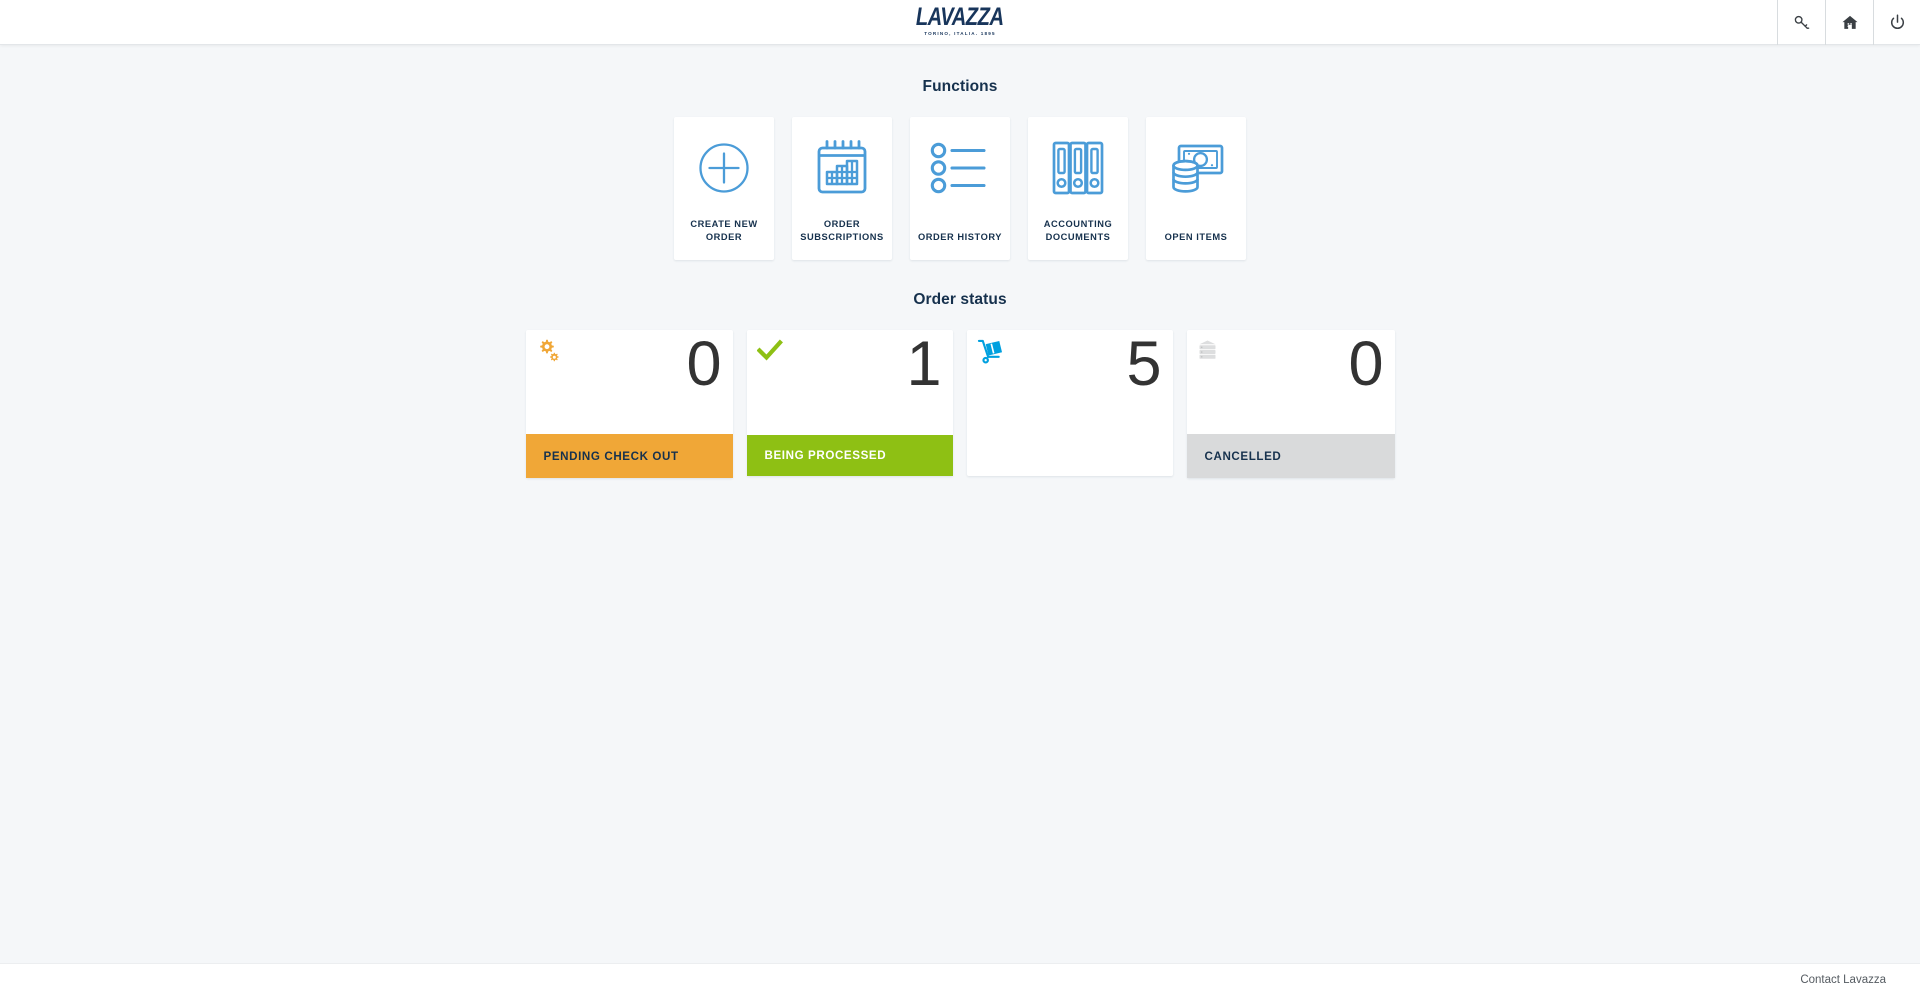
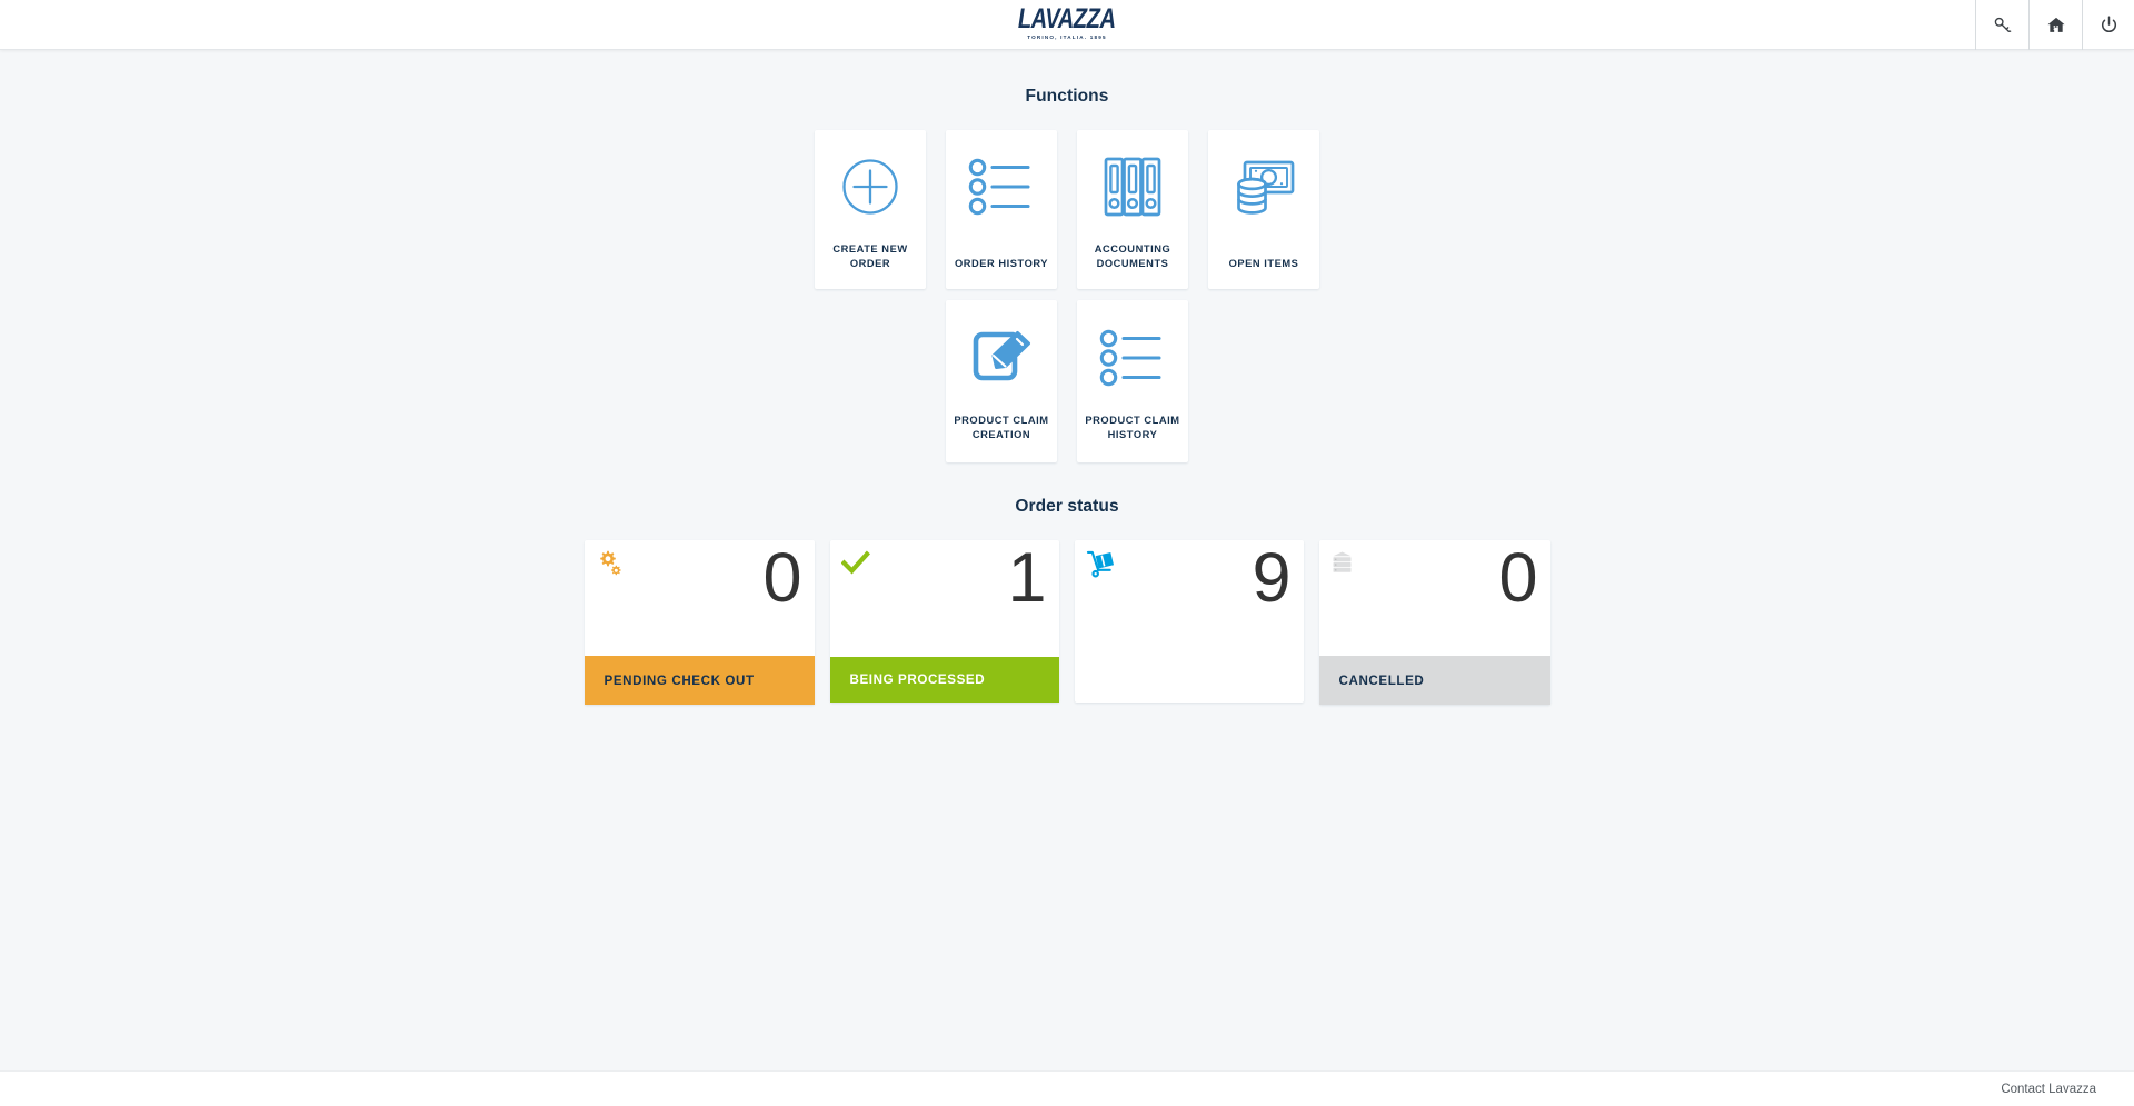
  LAVAZZA
  Functions
  CREATE NEW ORDER
- ORDER SUBSCRIPTIONS
  ORDER HISTORY
  ACCOUNTING DOCUMENTS
  OPEN ITEMS
+ PRODUCT CLAIM CREATION
+ PRODUCT CLAIM HISTORY
  Order status
  0
  PENDING CHECK OUT
  1
  BEING PROCESSED
- 5
+ 9
  0
  CANCELLED
  Contact Lavazza
